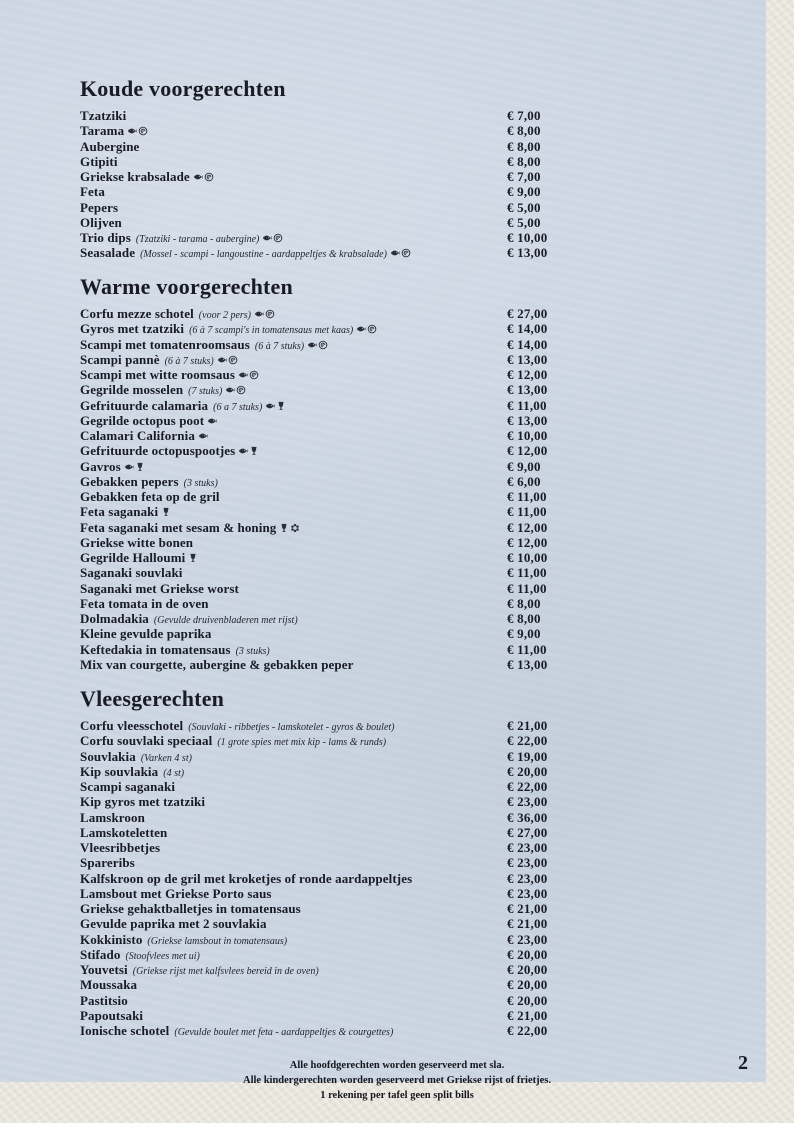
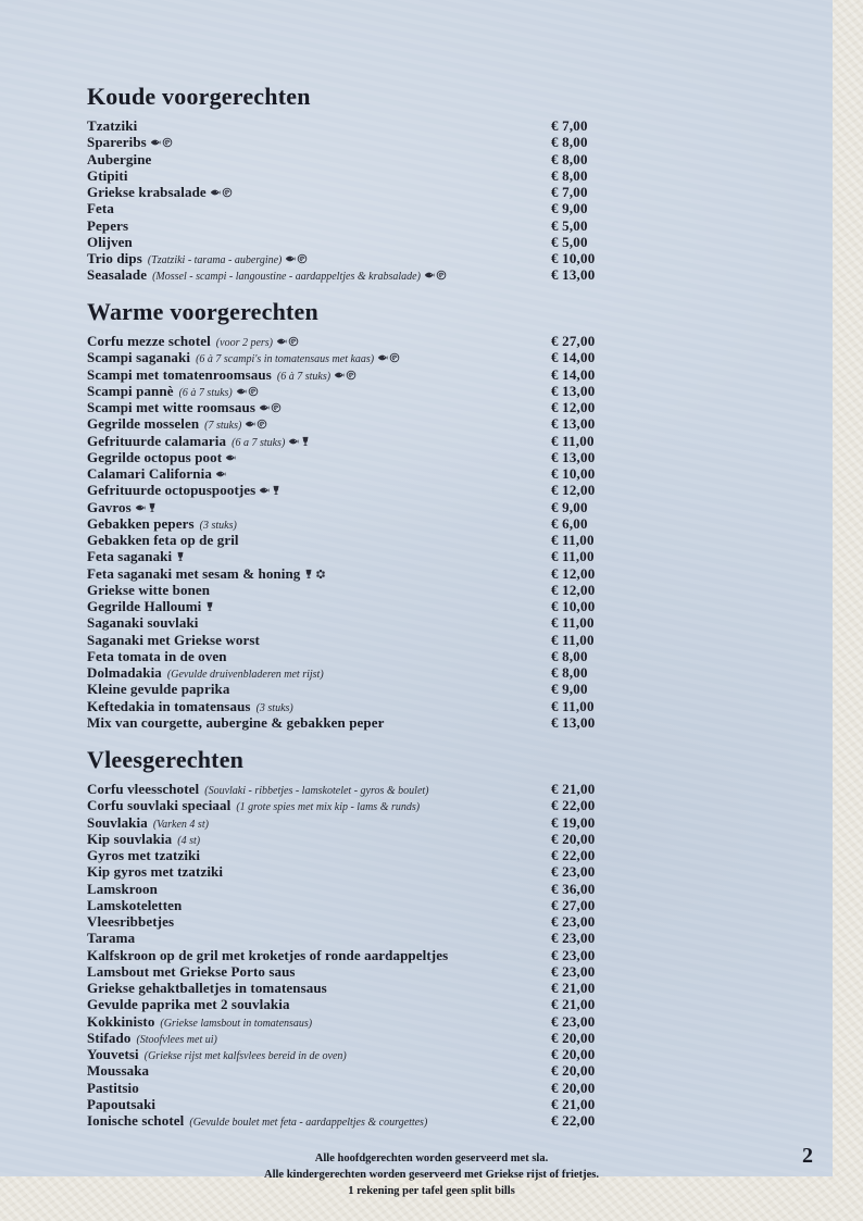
  Koude voorgerechten
  Tzatziki
  € 7,00
- Tarama
+ Spareribs
  € 8,00
  Aubergine
  € 8,00
  Gtipiti
  € 8,00
  Griekse krabsalade
  € 7,00
  Feta
  € 9,00
  Pepers
  € 5,00
  Olijven
  € 5,00
  Trio dips
  (Tzatziki - tarama - aubergine)
  € 10,00
  Seasalade
  (Mossel - scampi - langoustine - aardappeltjes & krabsalade)
  € 13,00
  Warme voorgerechten
  Corfu mezze schotel
  (voor 2 pers)
  € 27,00
- Gyros met tzatziki
+ Scampi saganaki
  (6 à 7 scampi's in tomatensaus met kaas)
  € 14,00
  Scampi met tomatenroomsaus
  (6 à 7 stuks)
  € 14,00
  Scampi pannè
  (6 à 7 stuks)
  € 13,00
  Scampi met witte roomsaus
  € 12,00
  Gegrilde mosselen
  (7 stuks)
  € 13,00
  Gefrituurde calamaria
  (6 a 7 stuks)
  € 11,00
  Gegrilde octopus poot
  € 13,00
  Calamari California
  € 10,00
  Gefrituurde octopuspootjes
  € 12,00
  Gavros
  € 9,00
  Gebakken pepers
  (3 stuks)
  € 6,00
  Gebakken feta op de gril
  € 11,00
  Feta saganaki
  € 11,00
  Feta saganaki met sesam & honing
  € 12,00
  Griekse witte bonen
  € 12,00
  Gegrilde Halloumi
  € 10,00
  Saganaki souvlaki
  € 11,00
  Saganaki met Griekse worst
  € 11,00
  Feta tomata in de oven
  € 8,00
  Dolmadakia
  (Gevulde druivenbladeren met rijst)
  € 8,00
  Kleine gevulde paprika
  € 9,00
  Keftedakia in tomatensaus
  (3 stuks)
  € 11,00
  Mix van courgette, aubergine & gebakken peper
  € 13,00
  Vleesgerechten
  Corfu vleesschotel
  (Souvlaki - ribbetjes - lamskotelet - gyros & boulet)
  € 21,00
  Corfu souvlaki speciaal
  (1 grote spies met mix kip - lams & runds)
  € 22,00
  Souvlakia
  (Varken 4 st)
  € 19,00
  Kip souvlakia
  (4 st)
  € 20,00
- Scampi saganaki
+ Gyros met tzatziki
  € 22,00
  Kip gyros met tzatziki
  € 23,00
  Lamskroon
  € 36,00
  Lamskoteletten
  € 27,00
  Vleesribbetjes
  € 23,00
- Spareribs
+ Tarama
  € 23,00
  Kalfskroon op de gril met kroketjes of ronde aardappeltjes
  € 23,00
  Lamsbout met Griekse Porto saus
  € 23,00
  Griekse gehaktballetjes in tomatensaus
  € 21,00
  Gevulde paprika met 2 souvlakia
  € 21,00
  Kokkinisto
  (Griekse lamsbout in tomatensaus)
  € 23,00
  Stifado
  (Stoofvlees met ui)
  € 20,00
  Youvetsi
  (Griekse rijst met kalfsvlees bereid in de oven)
  € 20,00
  Moussaka
  € 20,00
  Pastitsio
  € 20,00
  Papoutsaki
  € 21,00
  Ionische schotel
  (Gevulde boulet met feta - aardappeltjes & courgettes)
  € 22,00
  Alle hoofdgerechten worden geserveerd met sla.
  Alle kindergerechten worden geserveerd met Griekse rijst of frietjes.
  1 rekening per tafel geen split bills
  2
